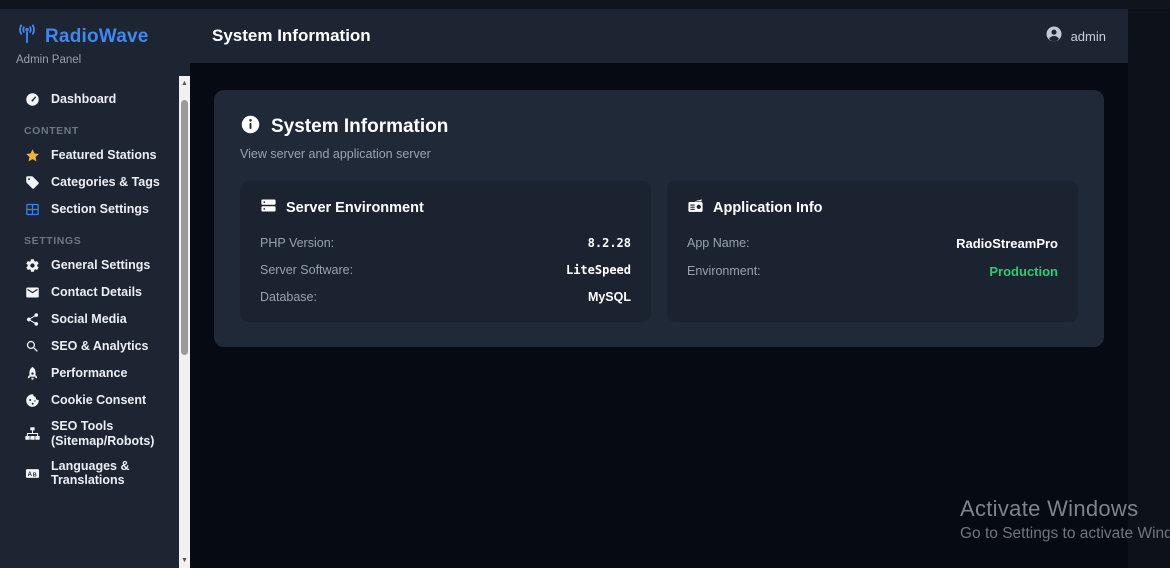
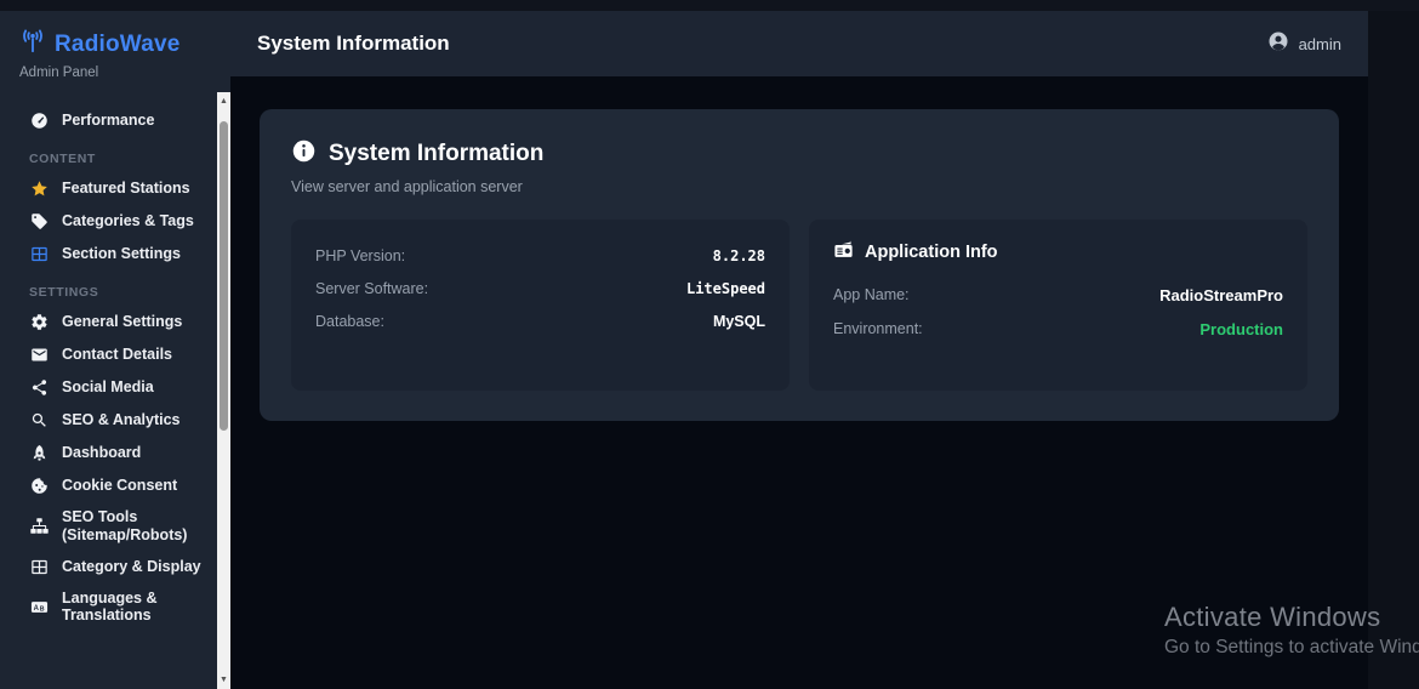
  RadioWave
  Admin Panel
- Dashboard
+ Performance
  CONTENT
  Featured Stations
  Categories & Tags
  Section Settings
  SETTINGS
  General Settings
  Contact Details
  Social Media
  SEO & Analytics
- Performance
+ Dashboard
  Cookie Consent
  SEO Tools (Sitemap/Robots)
+ Category & Display
  Languages & Translations
  System Information
  admin
  System Information
  View server and application server
- Server Environment
  PHP Version:
  8.2.28
  Server Software:
  LiteSpeed
  Database:
  MySQL
  Application Info
  App Name:
  RadioStreamPro
  Environment:
  Production
  Activate Windows
  Go to Settings to activate Wind
